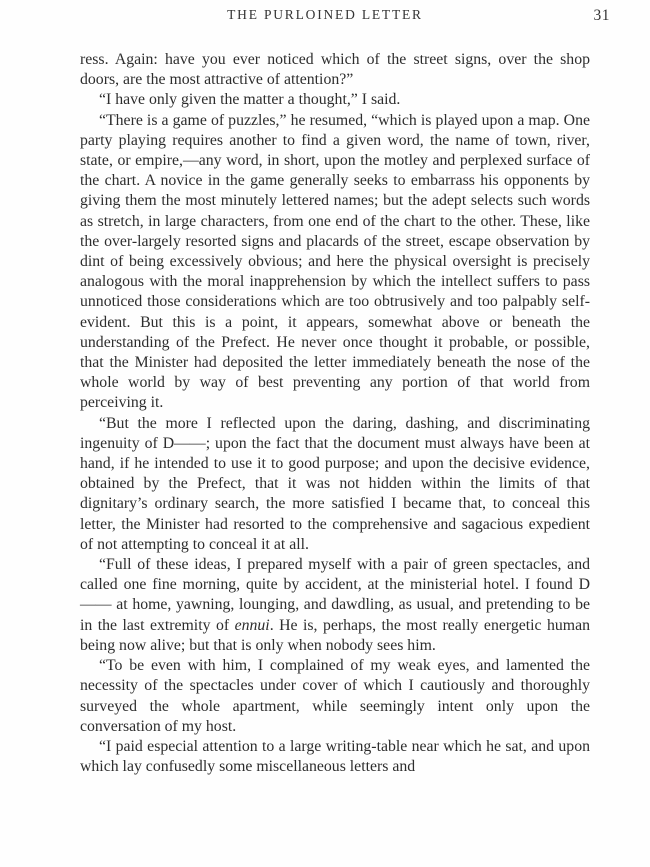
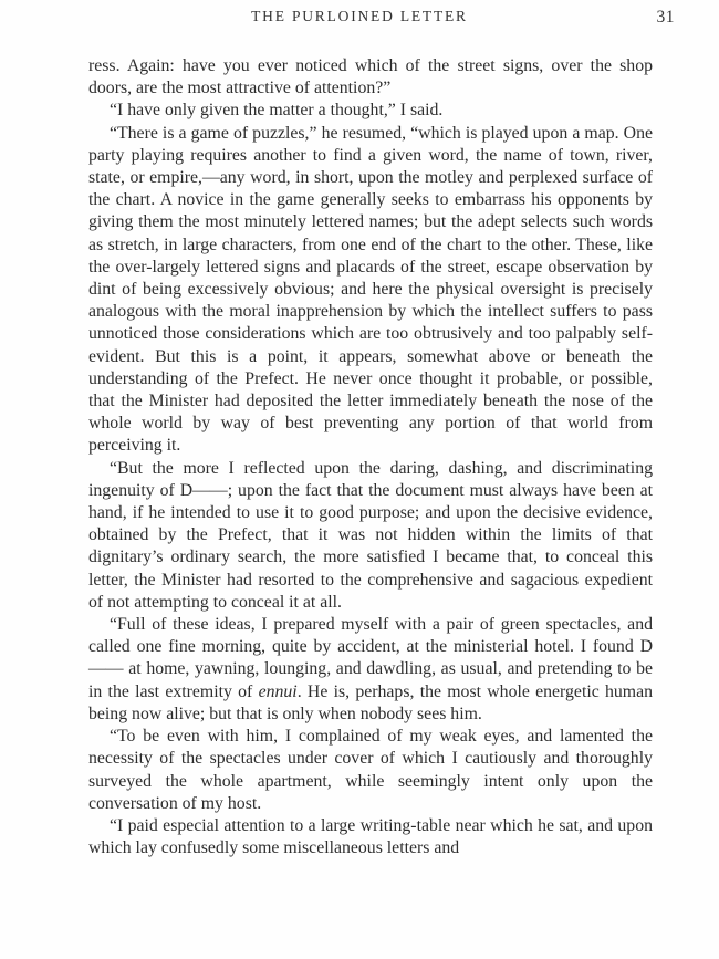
  THE PURLOINED LETTER
  31
  ress. Again: have you ever noticed which of the street signs, over the shop doors, are the most attractive of attention?”
  “I have only given the matter a thought,” I said.
- “There is a game of puzzles,” he resumed, “which is played upon a map. One party playing requires another to find a given word, the name of town, river, state, or empire,—any word, in short, upon the motley and perplexed surface of the chart. A novice in the game generally seeks to embarrass his opponents by giving them the most minutely lettered names; but the adept selects such words as stretch, in large characters, from one end of the chart to the other. These, like the over-largely resorted signs and placards of the street, escape observation by dint of being excessively obvious; and here the physical oversight is precisely analogous with the moral inapprehension by which the intellect suffers to pass unnoticed those considerations which are too obtrusively and too palpably self-evident. But this is a point, it appears, somewhat above or beneath the understanding of the Prefect. He never once thought it probable, or possible, that the Minister had deposited the letter immediately beneath the nose of the whole world by way of best preventing any portion of that world from perceiving it.
+ “There is a game of puzzles,” he resumed, “which is played upon a map. One party playing requires another to find a given word, the name of town, river, state, or empire,—any word, in short, upon the motley and perplexed surface of the chart. A novice in the game generally seeks to embarrass his opponents by giving them the most minutely lettered names; but the adept selects such words as stretch, in large characters, from one end of the chart to the other. These, like the over-largely lettered signs and placards of the street, escape observation by dint of being excessively obvious; and here the physical oversight is precisely analogous with the moral inapprehension by which the intellect suffers to pass unnoticed those considerations which are too obtrusively and too palpably self-evident. But this is a point, it appears, somewhat above or beneath the understanding of the Prefect. He never once thought it probable, or possible, that the Minister had deposited the letter immediately beneath the nose of the whole world by way of best preventing any portion of that world from perceiving it.
  “But the more I reflected upon the daring, dashing, and discriminating ingenuity of D——; upon the fact that the document must always have been at hand, if he intended to use it to good purpose; and upon the decisive evidence, obtained by the Prefect, that it was not hidden within the limits of that dignitary’s ordinary search, the more satisfied I became that, to conceal this letter, the Minister had resorted to the comprehensive and sagacious expedient of not attempting to conceal it at all.
- “Full of these ideas, I prepared myself with a pair of green spectacles, and called one fine morning, quite by accident, at the ministerial hotel. I found D—— at home, yawning, lounging, and dawdling, as usual, and pretending to be in the last extremity of ennui. He is, perhaps, the most really energetic human being now alive; but that is only when nobody sees him.
+ “Full of these ideas, I prepared myself with a pair of green spectacles, and called one fine morning, quite by accident, at the ministerial hotel. I found D—— at home, yawning, lounging, and dawdling, as usual, and pretending to be in the last extremity of ennui. He is, perhaps, the most whole energetic human being now alive; but that is only when nobody sees him.
  “To be even with him, I complained of my weak eyes, and lamented the necessity of the spectacles under cover of which I cautiously and thoroughly surveyed the whole apartment, while seemingly intent only upon the conversation of my host.
  “I paid especial attention to a large writing-table near which he sat, and upon which lay confusedly some miscellaneous letters and
